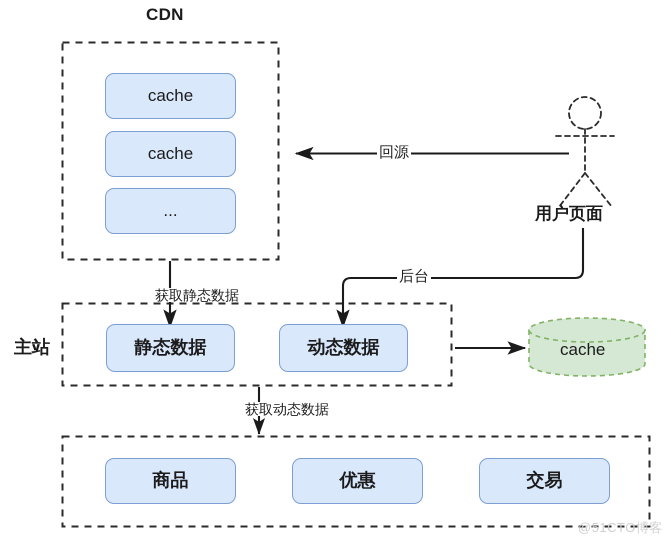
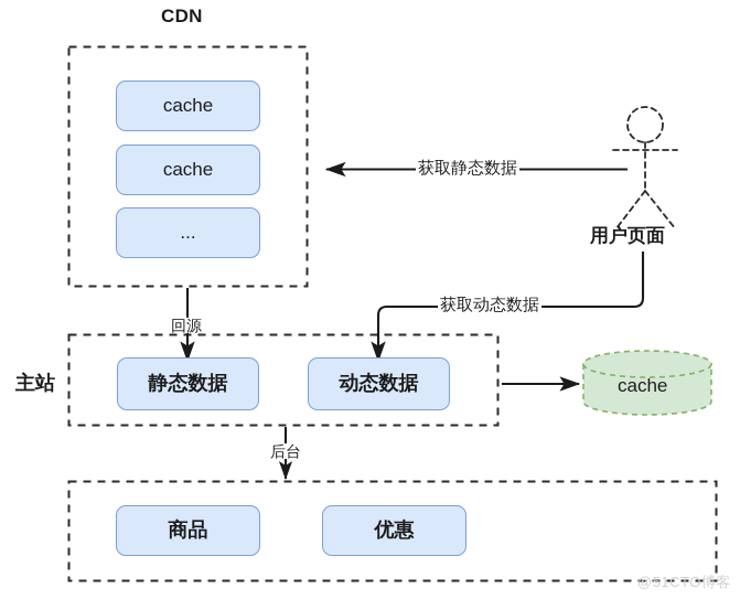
  CDN
  cache
  cache
  ...
  主站
  静态数据
  动态数据
  cache
  商品
  优惠
- 交易
  用户页面
- 回源
+ 获取静态数据
- 后台
+ 获取动态数据
- 获取静态数据
+ 回源
- 获取动态数据
+ 后台
  @51CTO博客
